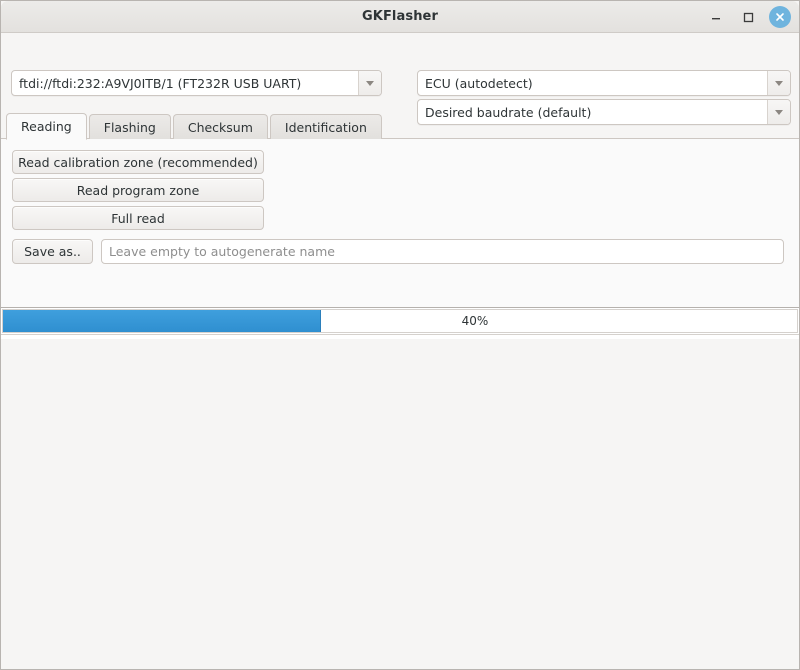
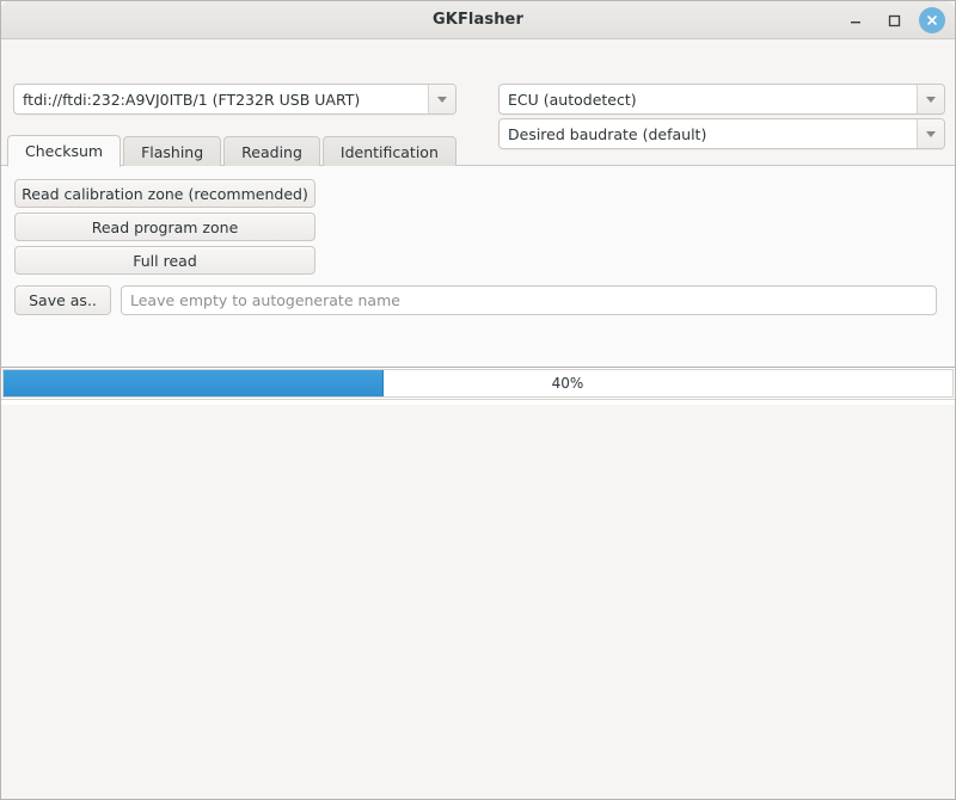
  GKFlasher
  ftdi://ftdi:232:A9VJ0ITB/1 (FT232R USB UART)
  ECU (autodetect)
  Desired baudrate (default)
- Reading
+ Checksum
  Flashing
- Checksum
+ Reading
  Identification
  Read calibration zone (recommended)
  Read program zone
  Full read
  Save as..
  Leave empty to autogenerate name
  40%
